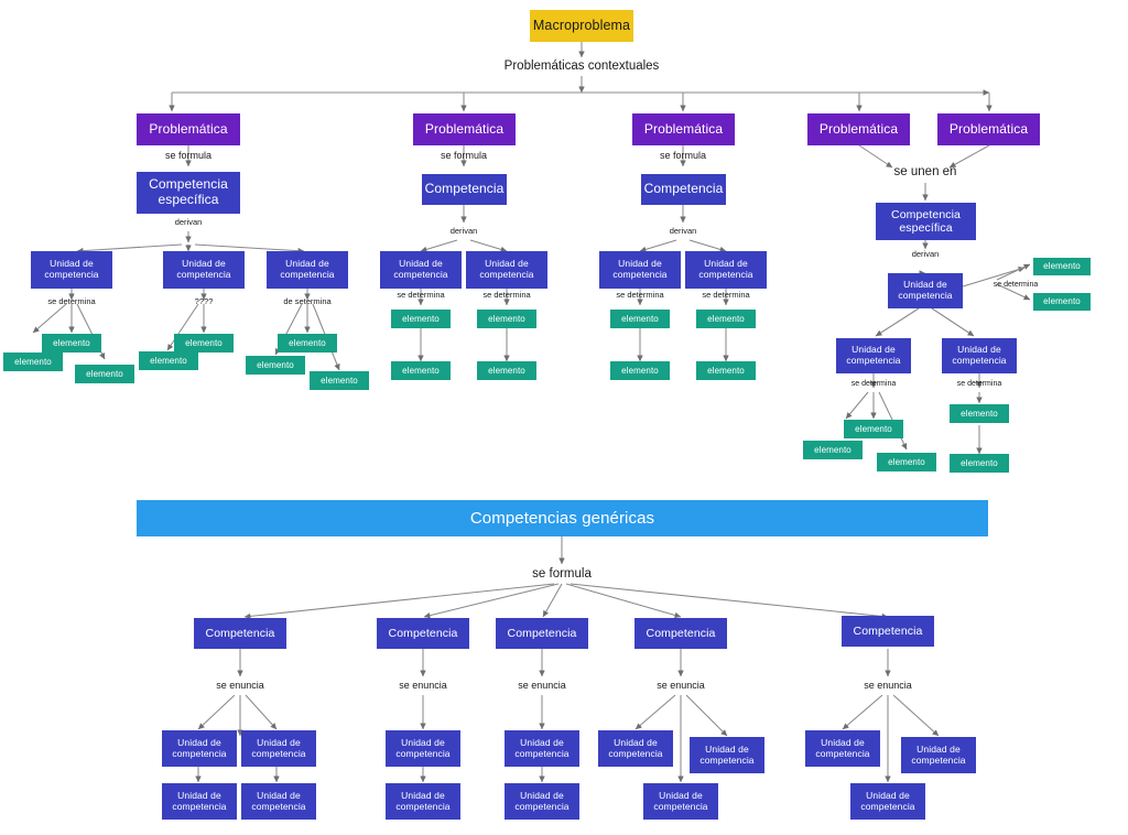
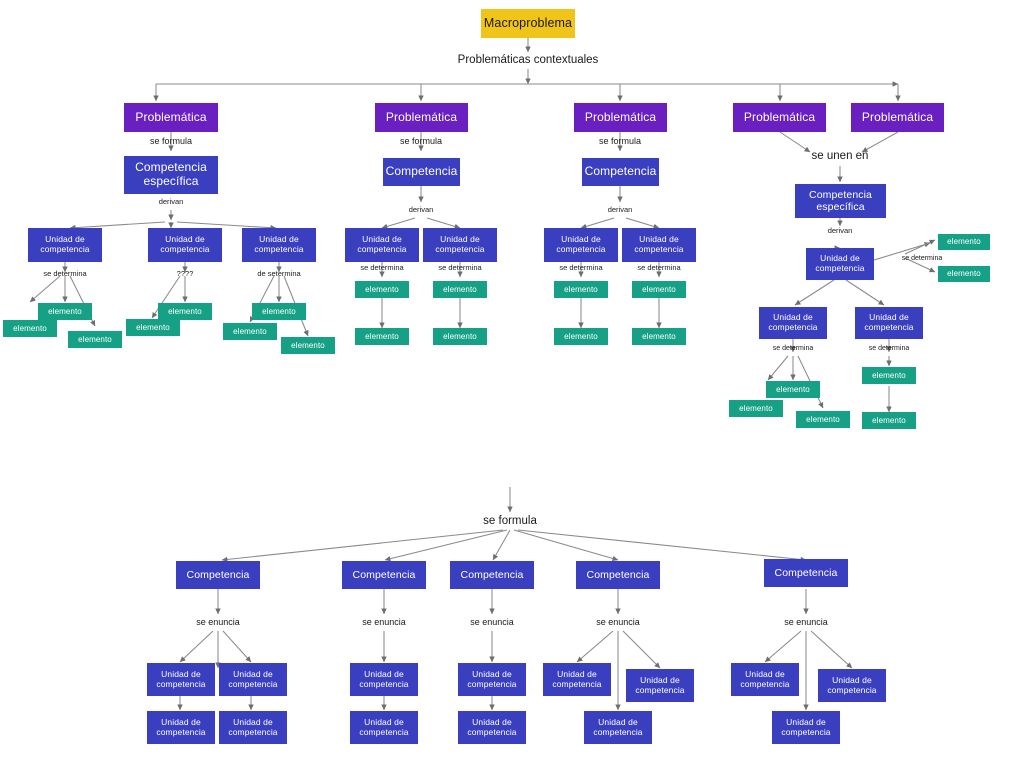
  Macroproblema
  Problemáticas contextuales
  Problemática
  Problemática
  Problemática
  Problemática
  Problemática
  se formula
  Competencia
  específica
  derivan
  Unidad de
  competencia
  Unidad de
  competencia
  Unidad de
  competencia
  se determina
  ????
  de setermina
  elemento
  elemento
  elemento
  elemento
  elemento
  elemento
  elemento
  elemento
  se formula
  Competencia
  derivan
  Unidad de
  competencia
  Unidad de
  competencia
  se determina
  se determina
  elemento
  elemento
  elemento
  elemento
  se formula
  Competencia
  derivan
  Unidad de
  competencia
  Unidad de
  competencia
  se determina
  se determina
  elemento
  elemento
  elemento
  elemento
  se unen en
  Competencia
  específica
  derivan
  Unidad de
  competencia
  elemento
  elemento
  Unidad de
  competencia
  Unidad de
  competencia
  elemento
  elemento
  elemento
  elemento
  elemento
- Competencias genéricas
  se formula
  Competencia
  Competencia
  Competencia
  Competencia
  Competencia
  se enuncia
  se enuncia
  se enuncia
  se enuncia
  se enuncia
  Unidad de
  competencia
  Unidad de
  competencia
  Unidad de
  competencia
  Unidad de
  competencia
  Unidad de
  competencia
  Unidad de
  competencia
  Unidad de
  competencia
  Unidad de
  competencia
  Unidad de
  competencia
  Unidad de
  competencia
  Unidad de
  competencia
  Unidad de
  competencia
  Unidad de
  competencia
  Unidad de
  competencia
